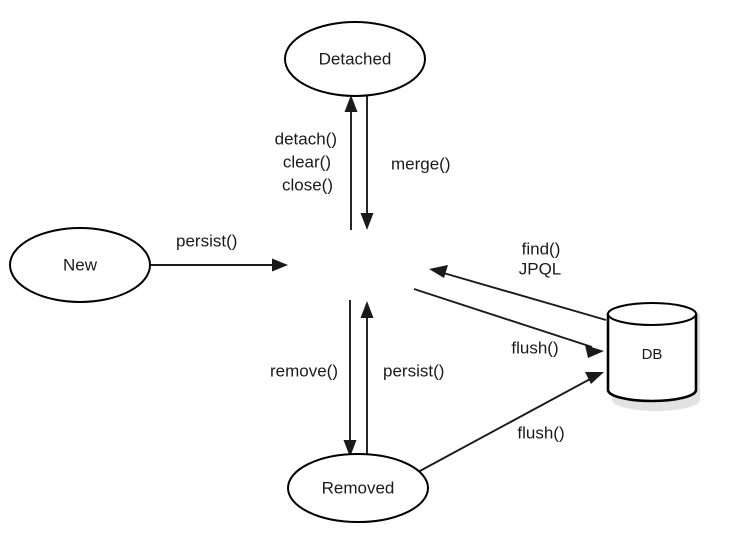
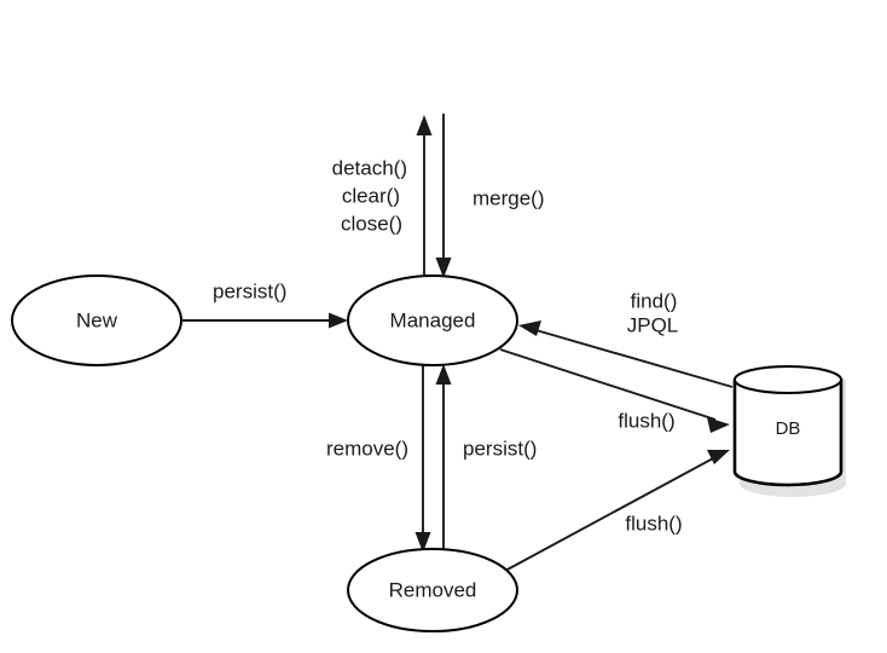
- Detached
  New
+ Managed
  Removed
  DB
  persist()
  detach()
  clear()
  close()
  merge()
  remove()
  persist()
  find()
  JPQL
  flush()
  flush()
